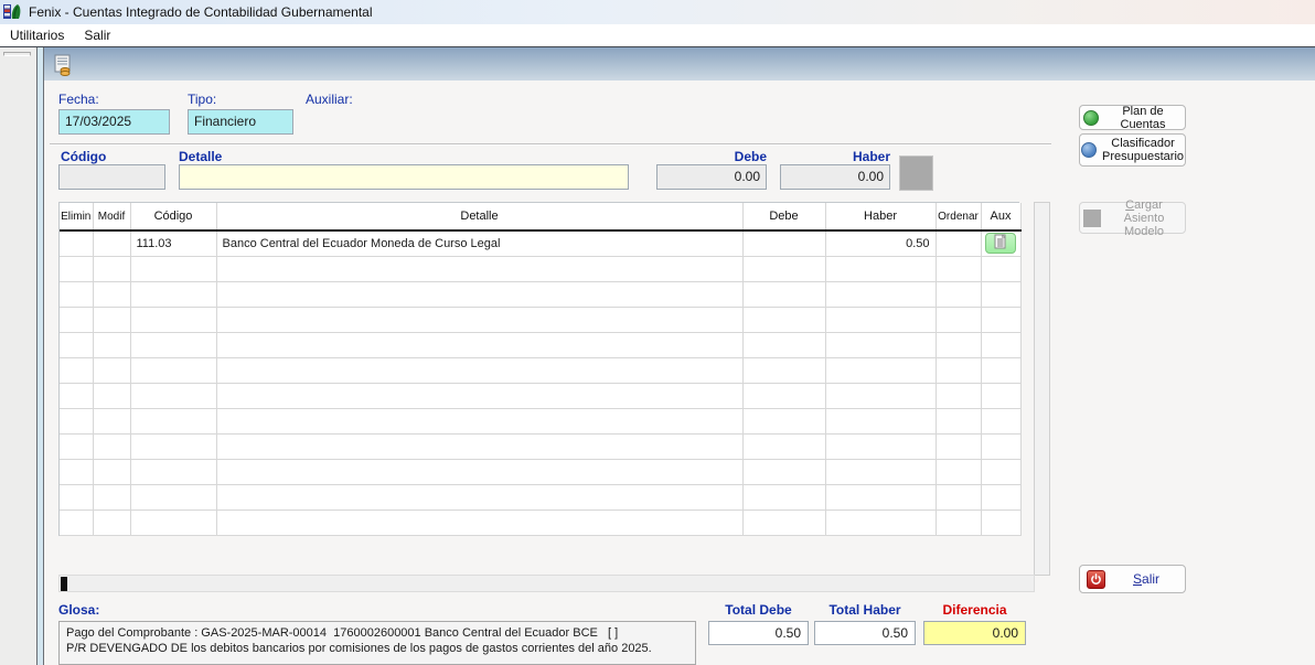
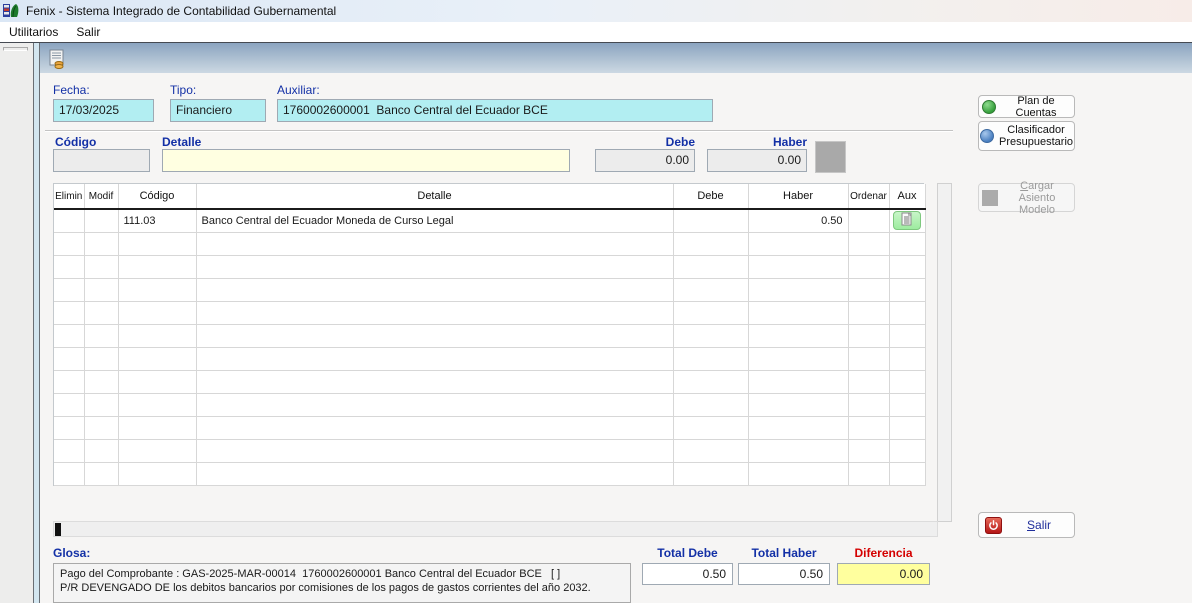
- Fenix - Cuentas Integrado de Contabilidad Gubernamental
+ Fenix - Sistema Integrado de Contabilidad Gubernamental
  Utilitarios
  Salir
  Fecha:
  17/03/2025
  Tipo:
  Financiero
  Auxiliar:
+ 1760002600001 Banco Central del Ecuador BCE
  Código
  Detalle
  Debe
  0.00
  Haber
  0.00
  Elimin	Modif	Código	Detalle	Debe	Haber	Ordenar	Aux
  		111.03	Banco Central del Ecuador Moneda de Curso Legal		0.50
  Glosa:
  Pago del Comprobante : GAS-2025-MAR-00014 1760002600001 Banco Central del Ecuador BCE [ ]
- P/R DEVENGADO DE los debitos bancarios por comisiones de los pagos de gastos corrientes del año 2025.
+ P/R DEVENGADO DE los debitos bancarios por comisiones de los pagos de gastos corrientes del año 2032.
  Total Debe
  0.50
  Total Haber
  0.50
  Diferencia
  0.00
  Plan de Cuentas
  Clasificador Presupuestario
  Cargar Asiento Modelo
  Salir
